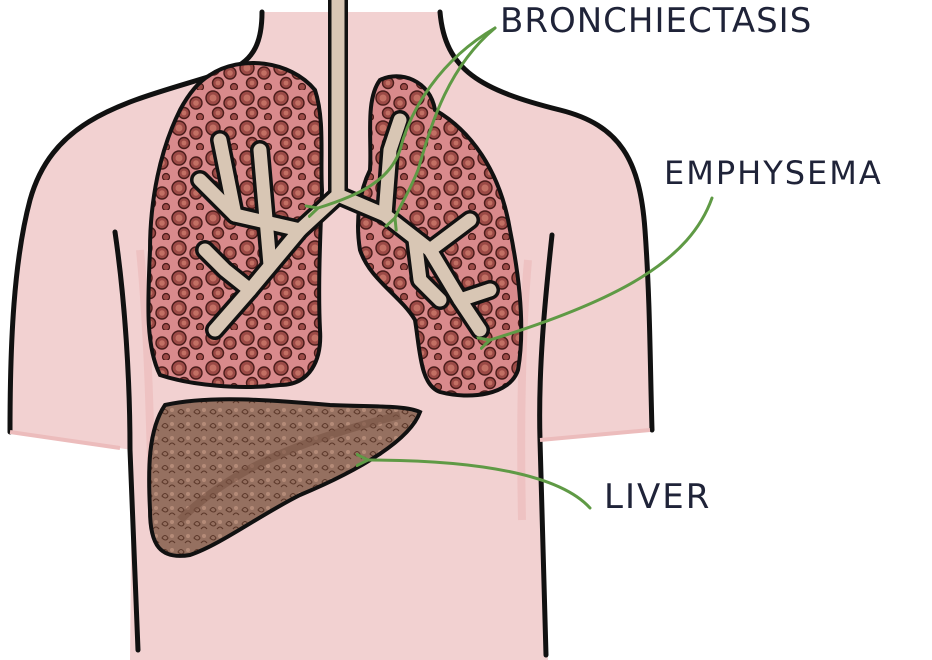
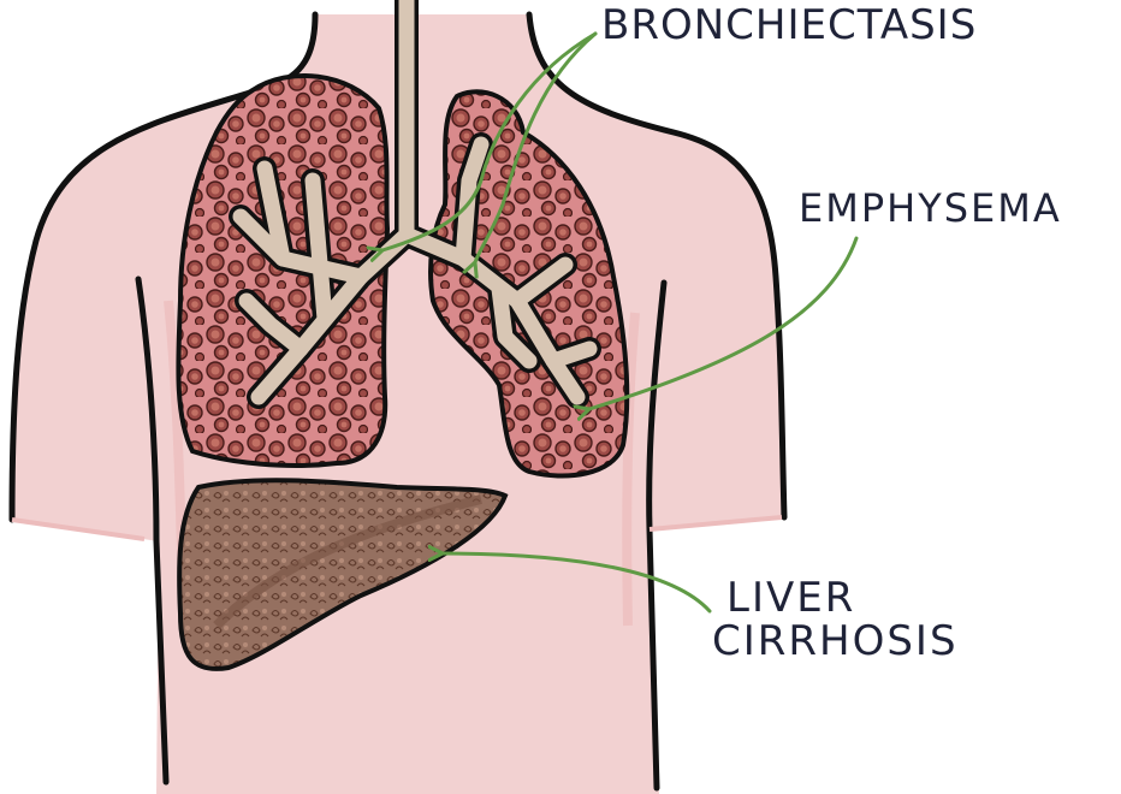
  BRONCHIECTASIS
  EMPHYSEMA
  LIVER
+ CIRRHOSIS
